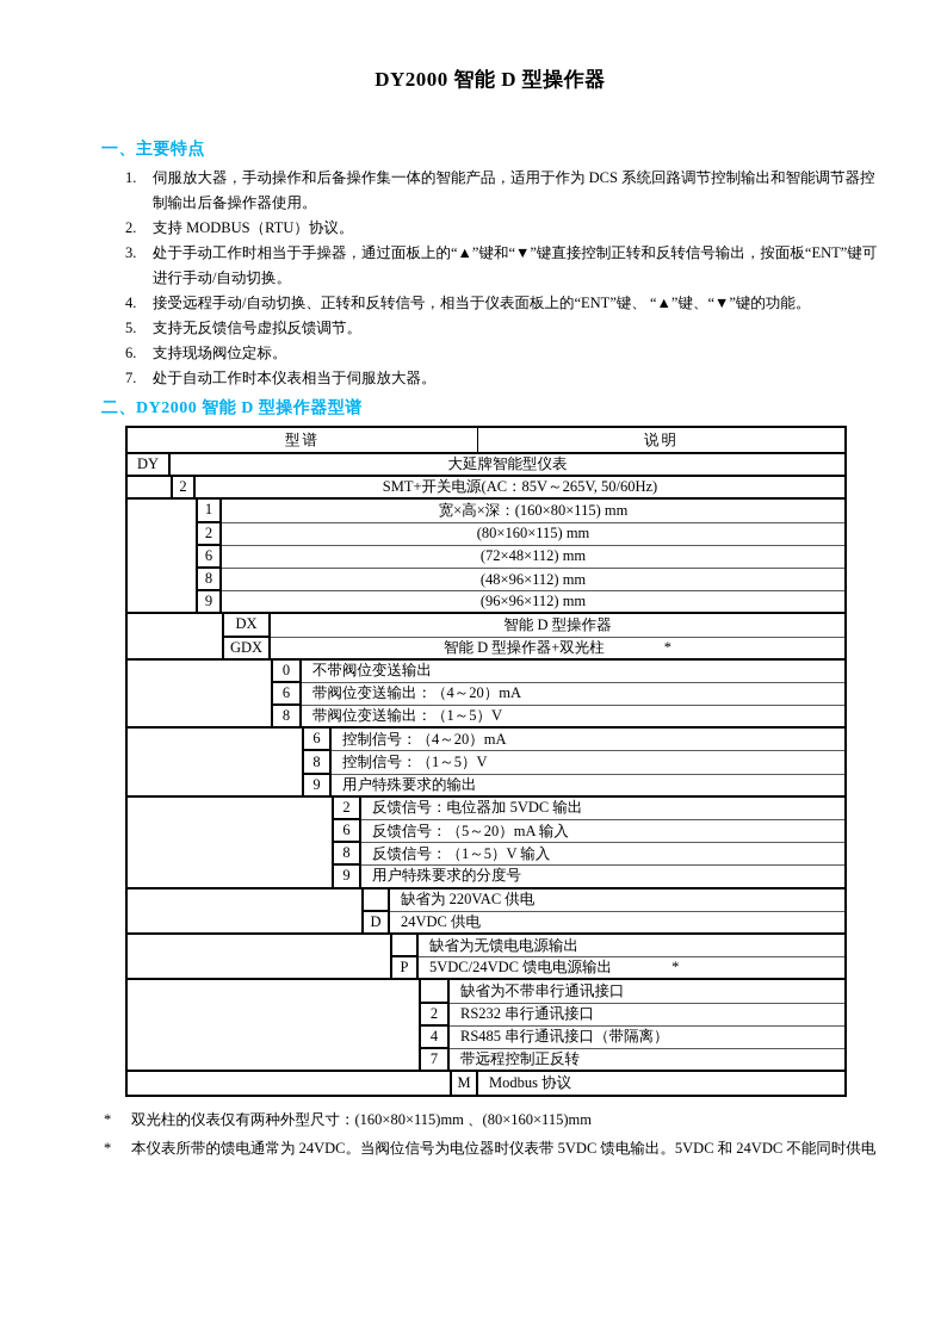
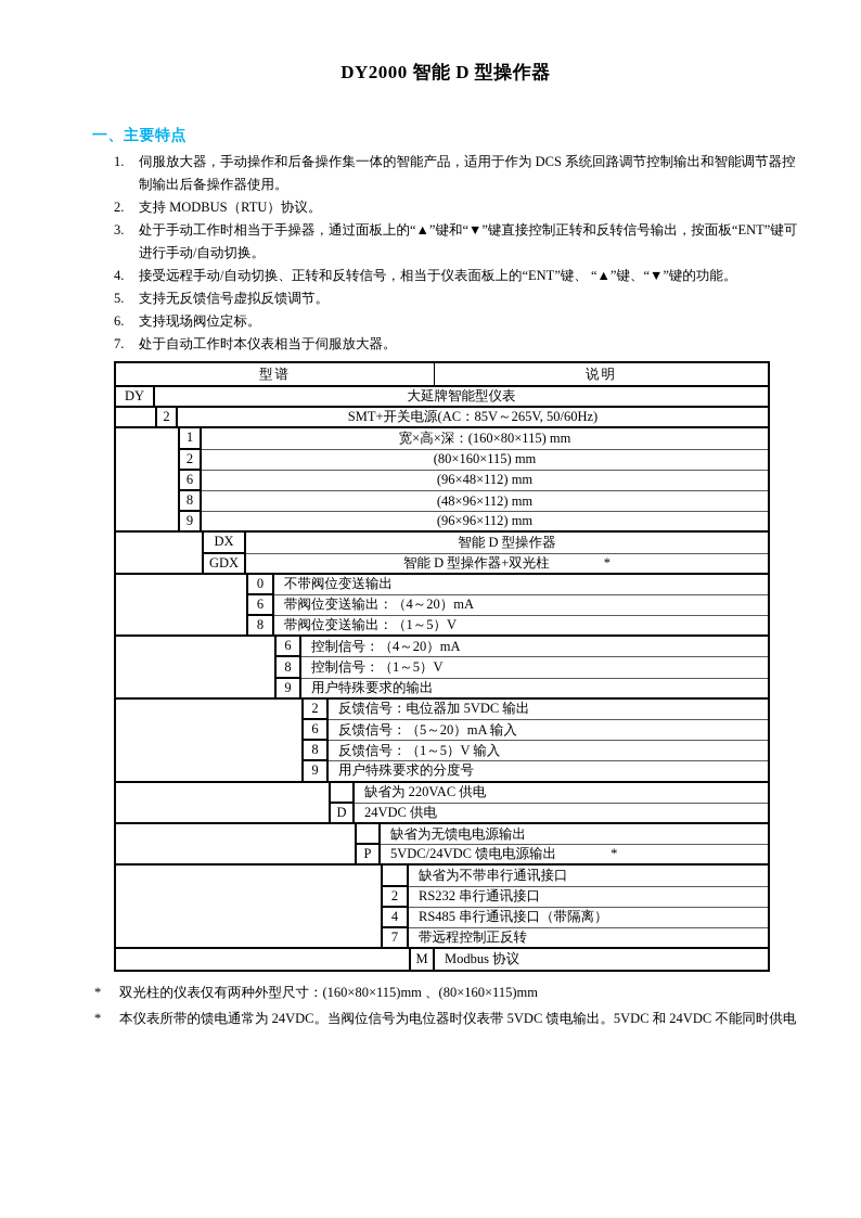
  DY2000 智能 D 型操作器
  一、主要特点
  1.
  伺服放大器，手动操作和后备操作集一体的智能产品，适用于作为 DCS 系统回路调节控制输出和智能调节器控制输出后备操作器使用。
  2.
  支持 MODBUS（RTU）协议。
  3.
  处于手动工作时相当于手操器，通过面板上的“▲”键和“▼”键直接控制正转和反转信号输出，按面板“ENT”键可进行手动/自动切换。
  4.
  接受远程手动/自动切换、正转和反转信号，相当于仪表面板上的“ENT”键、 “▲”键、“▼”键的功能。
  5.
  支持无反馈信号虚拟反馈调节。
  6.
  支持现场阀位定标。
  7.
  处于自动工作时本仪表相当于伺服放大器。
- 二、DY2000 智能 D 型操作器型谱
  型谱
  说明
  DY
  大延牌智能型仪表
  2
  SMT+开关电源(AC：85V～265V, 50/60Hz)
  1
  宽×高×深：(160×80×115) mm
  2
  (80×160×115) mm
  6
- (72×48×112) mm
+ (96×48×112) mm
  8
  (48×96×112) mm
  9
  (96×96×112) mm
  DX
  智能 D 型操作器
  GDX
  智能 D 型操作器+双光柱
  *
  0
  不带阀位变送输出
  6
  带阀位变送输出：（4～20）mA
  8
  带阀位变送输出：（1～5）V
  6
  控制信号：（4～20）mA
  8
  控制信号：（1～5）V
  9
  用户特殊要求的输出
  2
  反馈信号：电位器加 5VDC 输出
  6
  反馈信号：（5～20）mA 输入
  8
  反馈信号：（1～5）V 输入
  9
  用户特殊要求的分度号
  缺省为 220VAC 供电
  D
  24VDC 供电
  缺省为无馈电电源输出
  P
  5VDC/24VDC 馈电电源输出
  *
  缺省为不带串行通讯接口
  2
  RS232 串行通讯接口
  4
  RS485 串行通讯接口（带隔离）
  7
  带远程控制正反转
  M
  Modbus 协议
  *
  双光柱的仪表仅有两种外型尺寸：(160×80×115)mm 、(80×160×115)mm
  *
  本仪表所带的馈电通常为 24VDC。当阀位信号为电位器时仪表带 5VDC 馈电输出。5VDC 和 24VDC 不能同时供电
